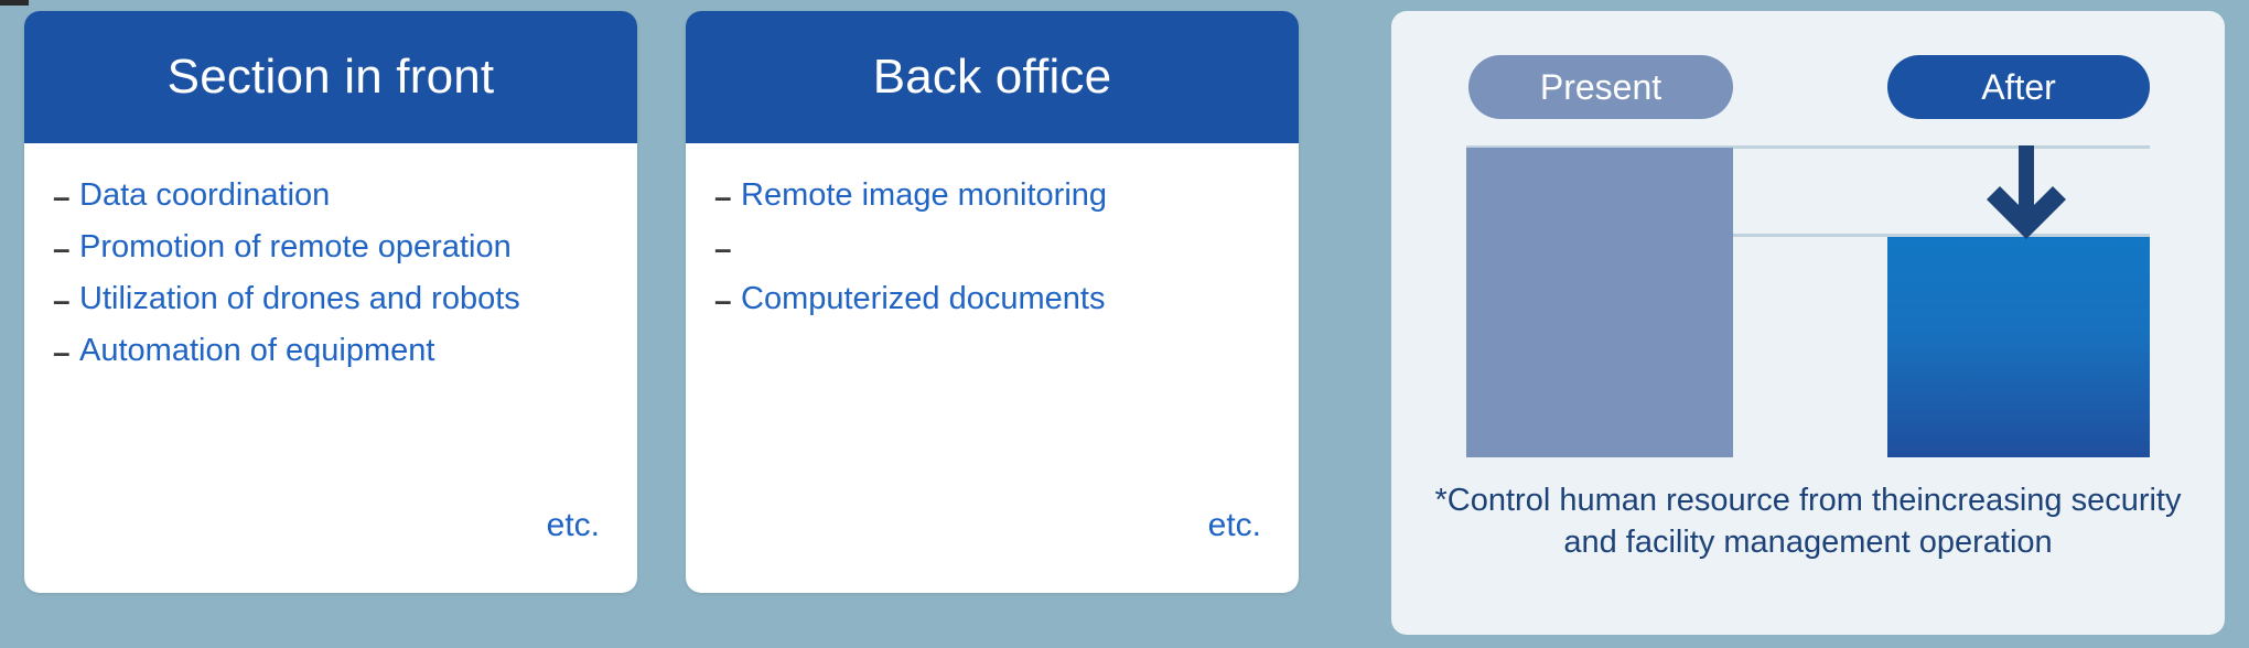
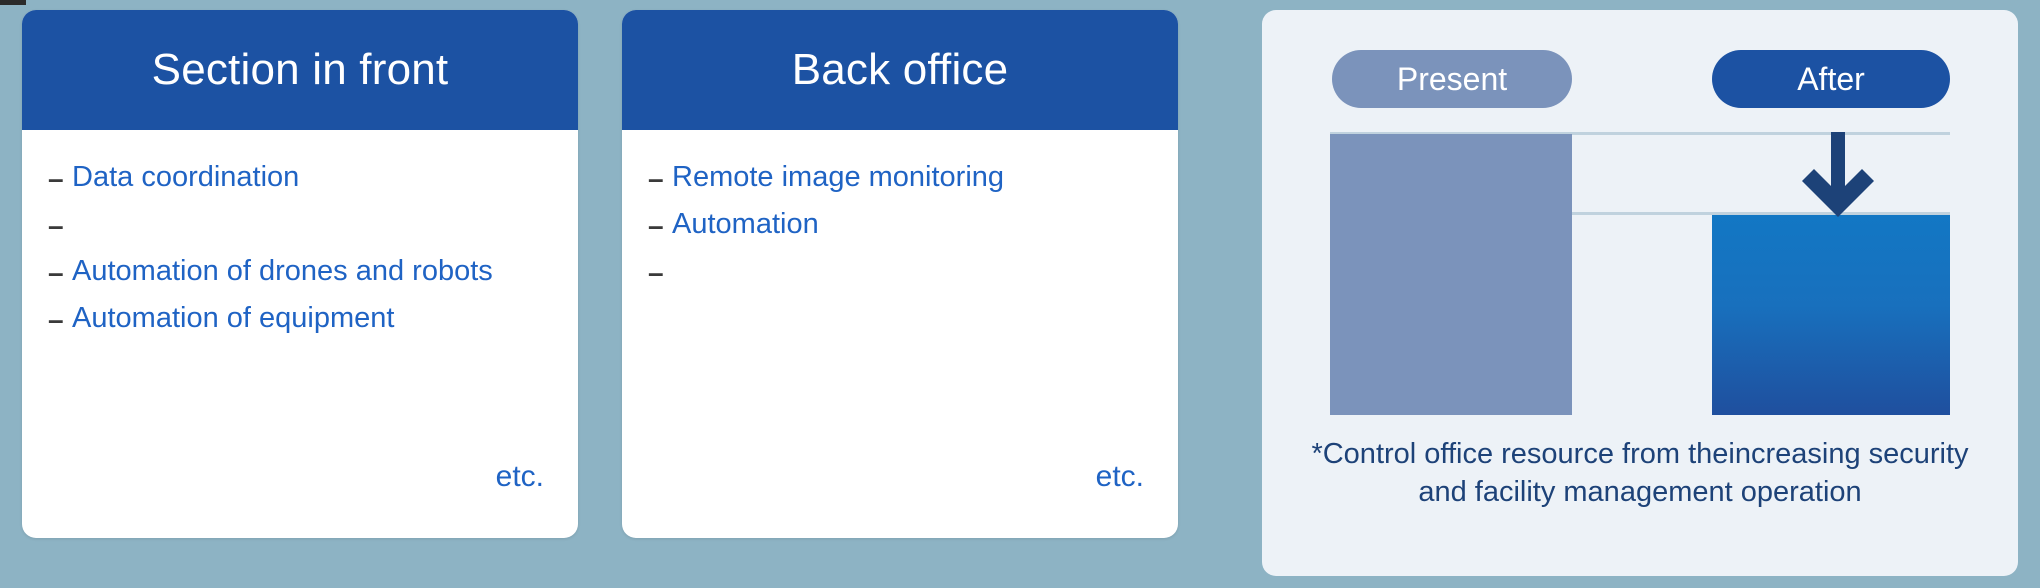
  Section in front
  –
  Data coordination
  –
- Promotion of remote operation
  –
- Utilization of drones and robots
+ Automation of drones and robots
  –
  Automation of equipment
  etc.
  Back office
  –
  Remote image monitoring
  –
+ Automation
  –
- Computerized documents
  etc.
  Present
  After
- *Control human resource from theincreasing security and facility management operation
+ *Control office resource from theincreasing security and facility management operation
